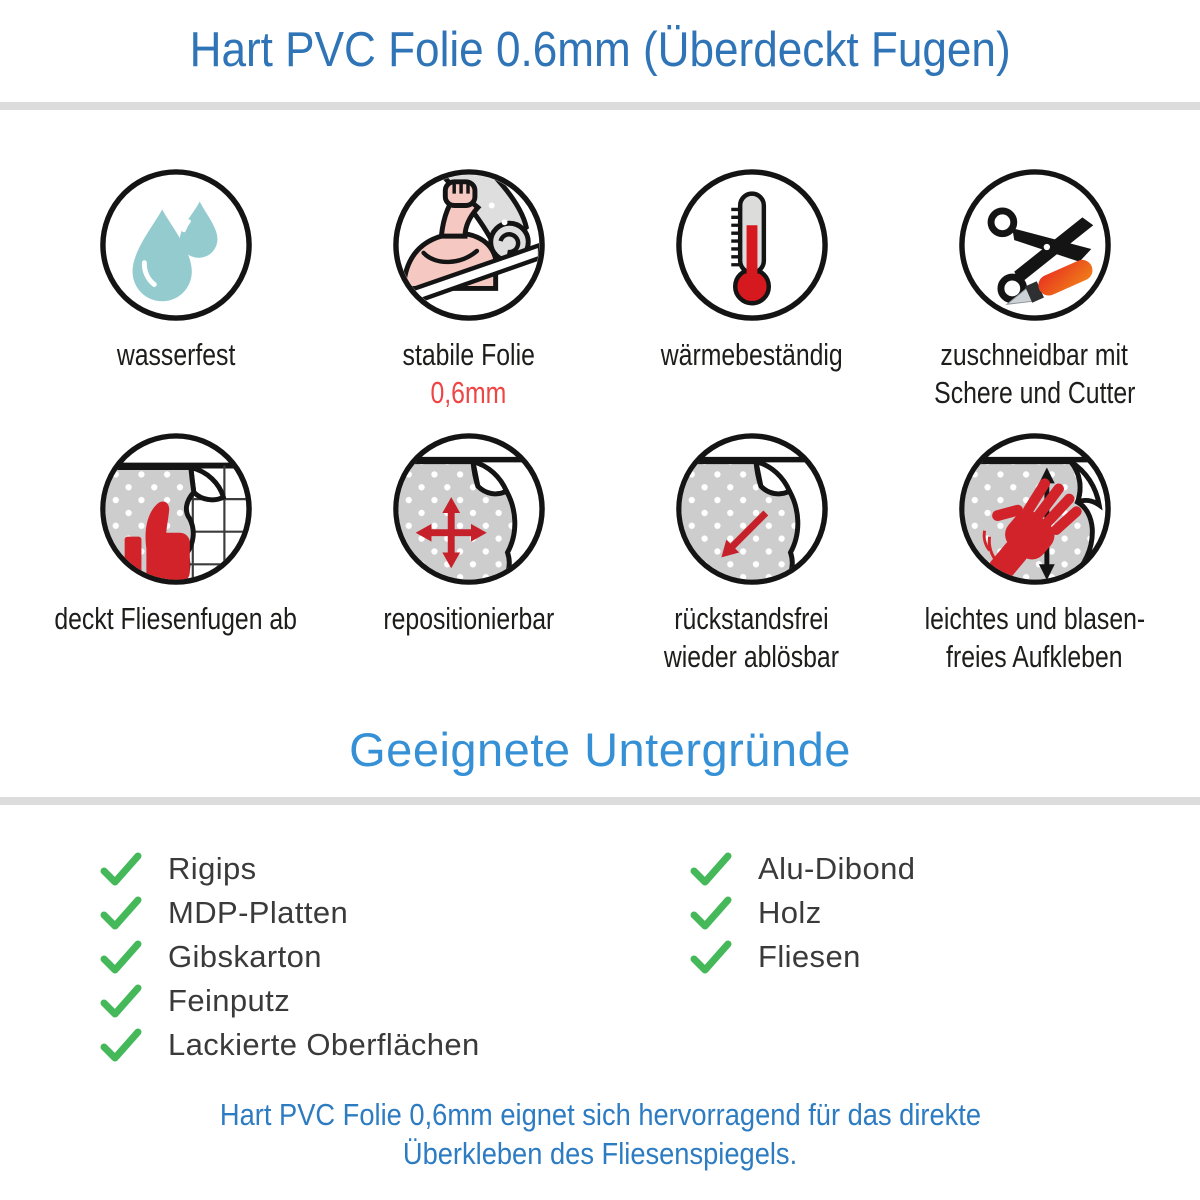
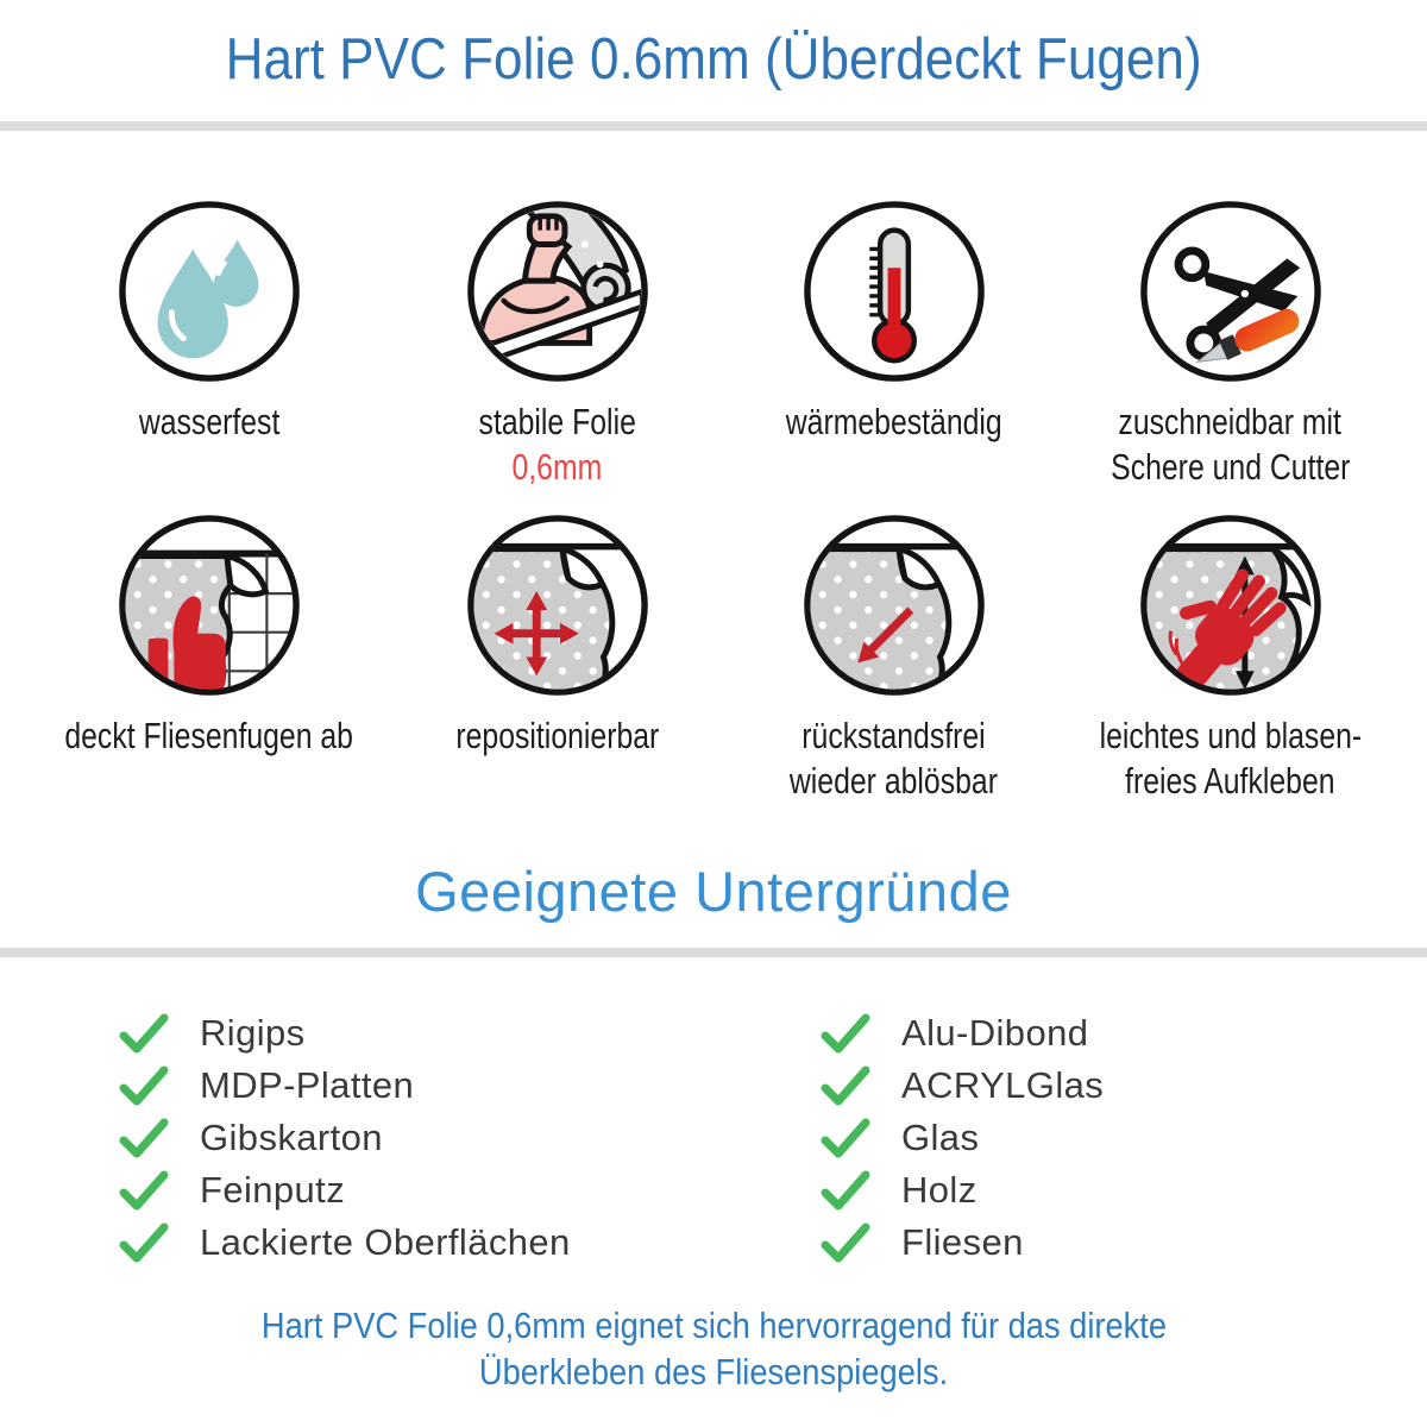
  Hart PVC Folie 0.6mm (Überdeckt Fugen)
  wasserfest
  stabile Folie
  0,6mm
  wärmebeständig
  zuschneidbar mit
  Schere und Cutter
  deckt Fliesenfugen ab
  repositionierbar
  rückstandsfrei
  wieder ablösbar
  leichtes und blasen-
  freies Aufkleben
  Geeignete Untergründe
  Rigips
  MDP-Platten
  Gibskarton
  Feinputz
  Lackierte Oberflächen
  Alu-Dibond
+ ACRYLGlas
+ Glas
  Holz
  Fliesen
  Hart PVC Folie 0,6mm eignet sich hervorragend für das direkte
  Überkleben des Fliesenspiegels.
